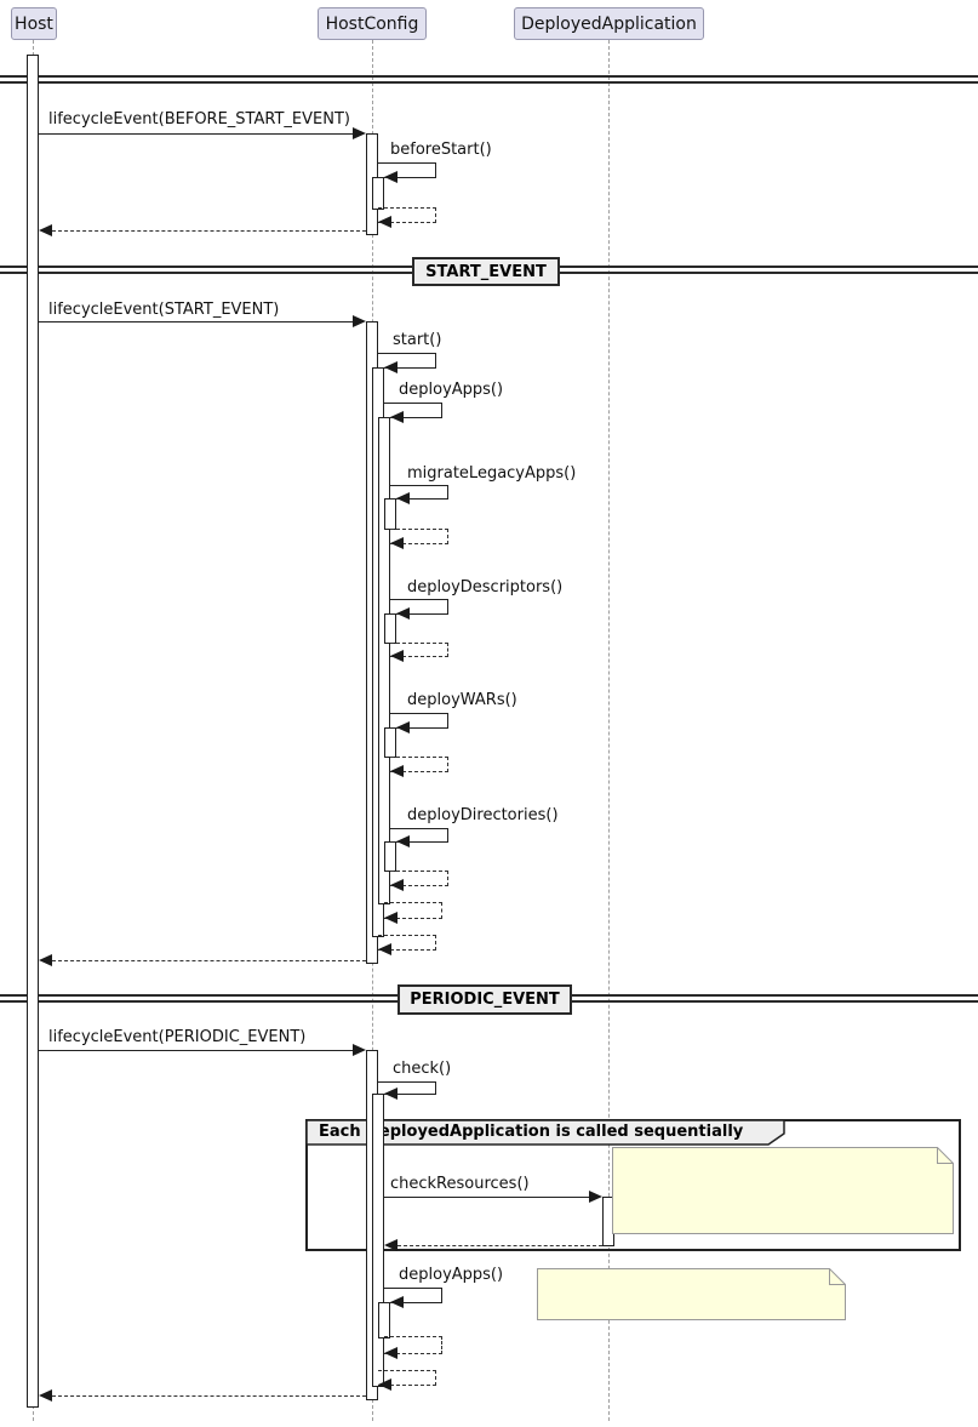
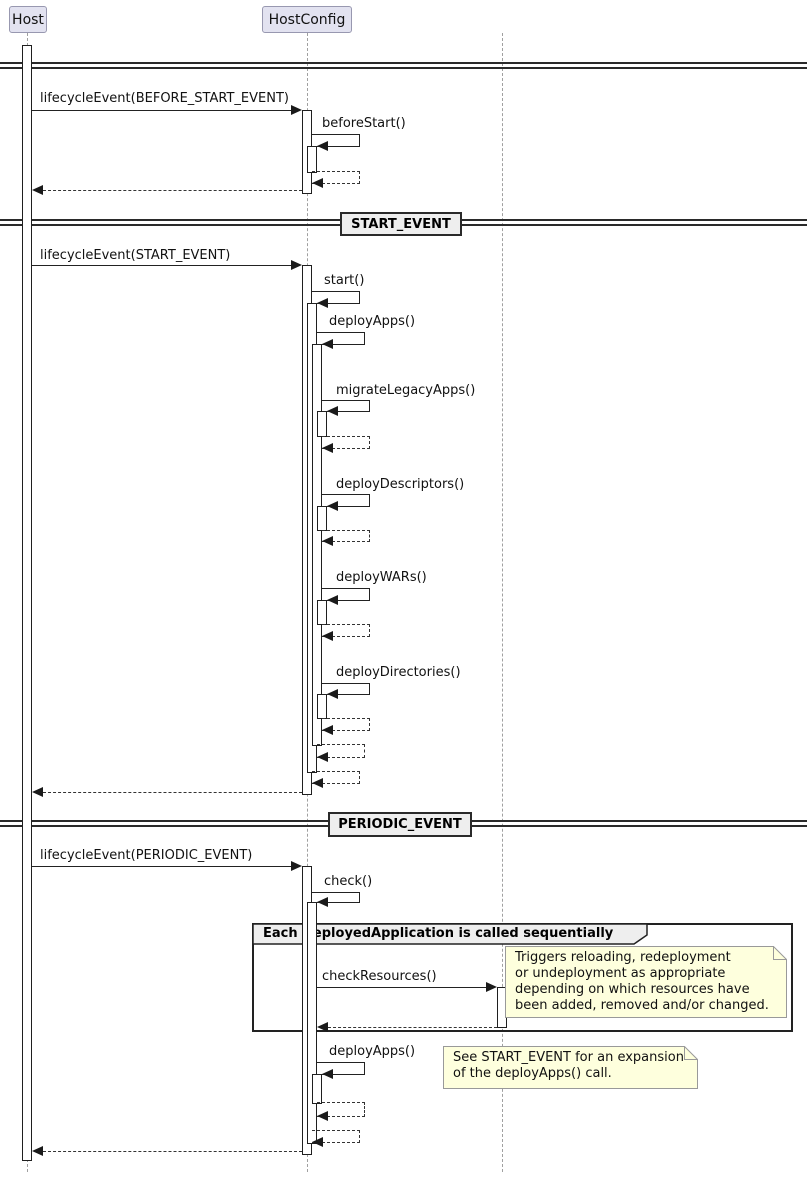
  EacheployedApplication is called sequentially
+ Triggers reloading, redeployment
+ or undeployment as appropriate
+ depending on which resources have
+ been added, removed and/or changed.
+ See START_EVENT for an expansion
+ of the deployApps() call.
  lifecycleEvent(BEFORE_START_EVENT)
  beforeStart()
  lifecycleEvent(START_EVENT)
  start()
  deployApps()
  migrateLegacyApps()
  deployDescriptors()
  deployWARs()
  deployDirectories()
  lifecycleEvent(PERIODIC_EVENT)
  check()
  checkResources()
  deployApps()
  START_EVENT
  PERIODIC_EVENT
  Host
  HostConfig
- DeployedApplication
